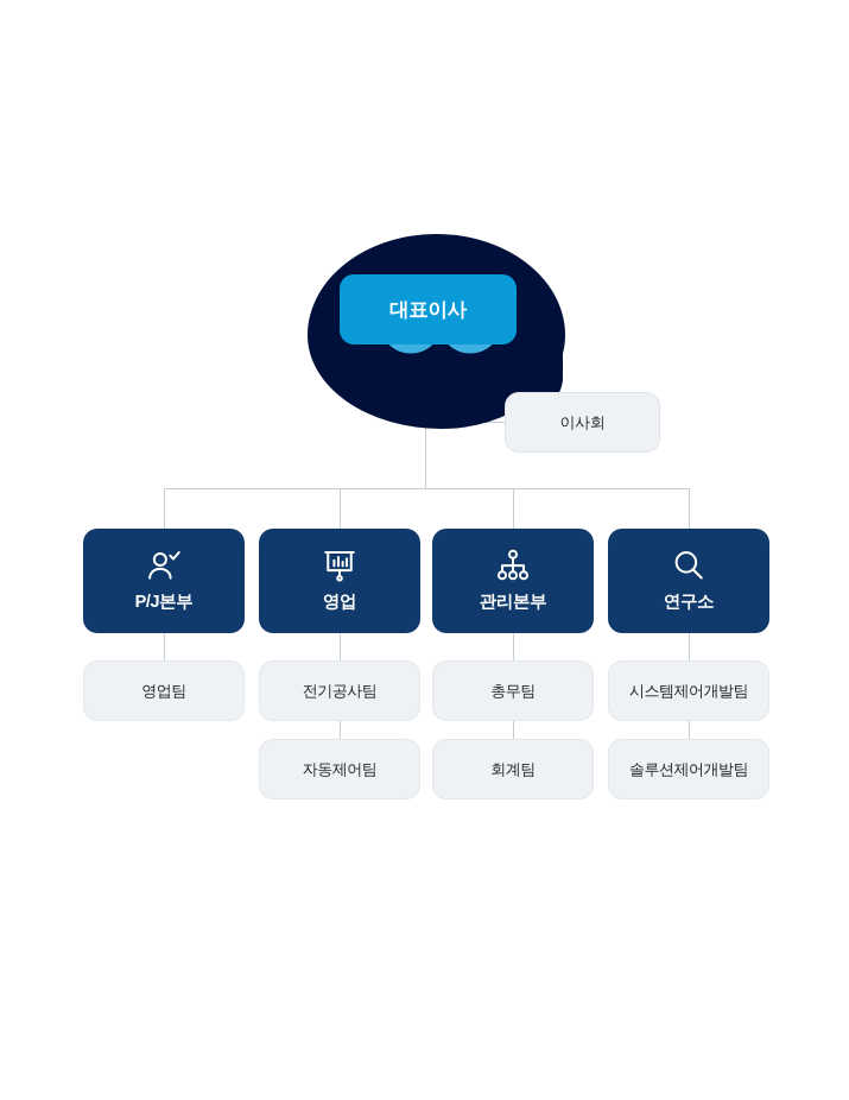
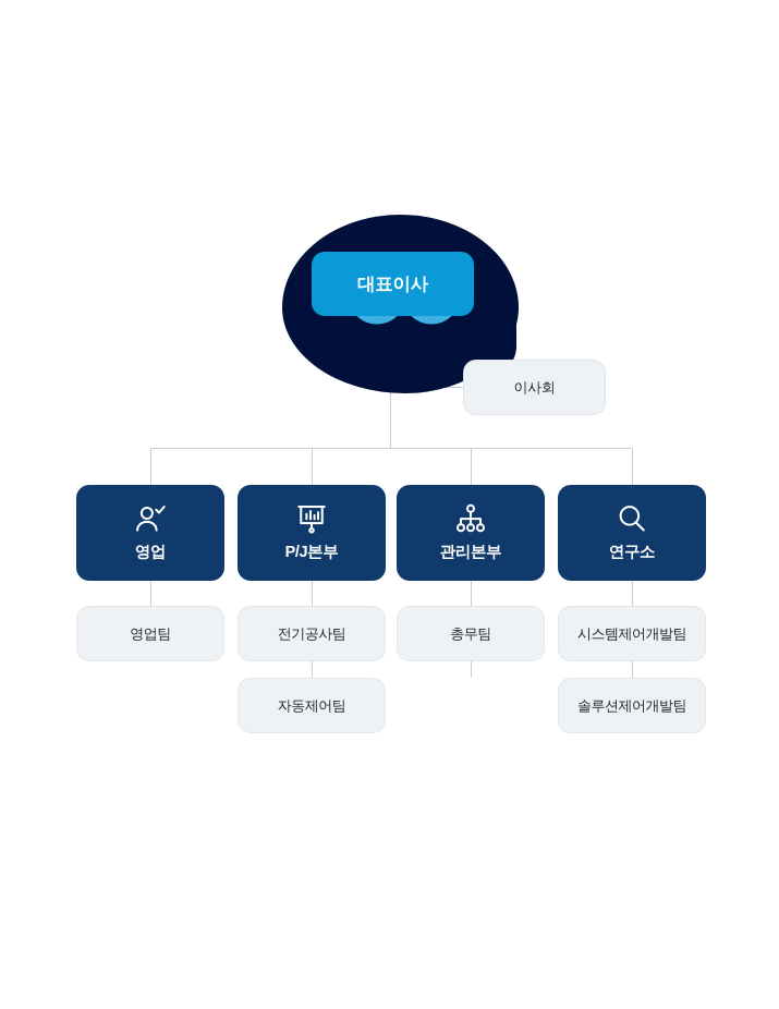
  대표이사
  이사회
- P/J본부
+ 영업
  영업팀
- 영업
+ P/J본부
  전기공사팀
  자동제어팀
  관리본부
  총무팀
- 회계팀
  연구소
  시스템제어개발팀
  솔루션제어개발팀
